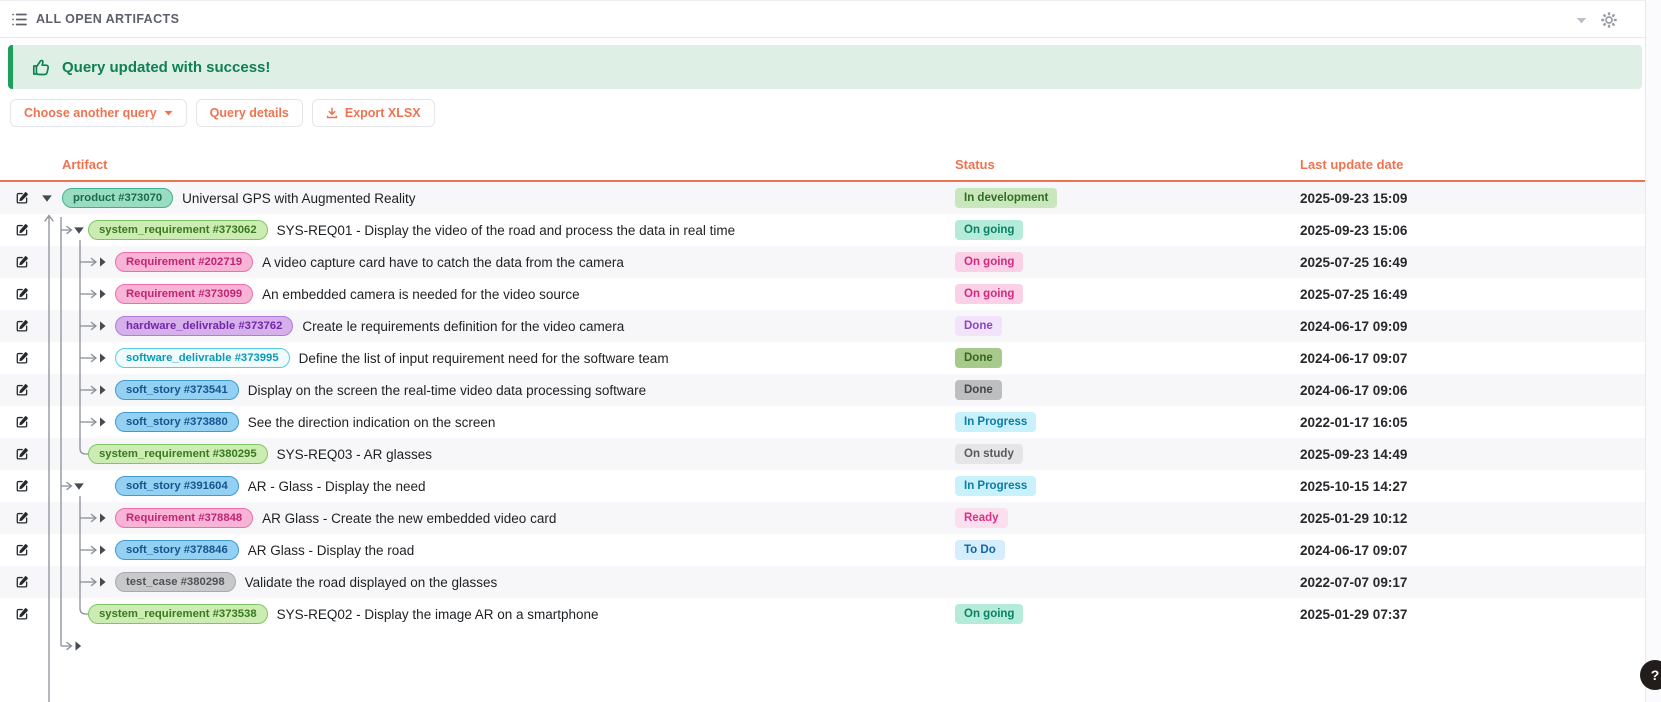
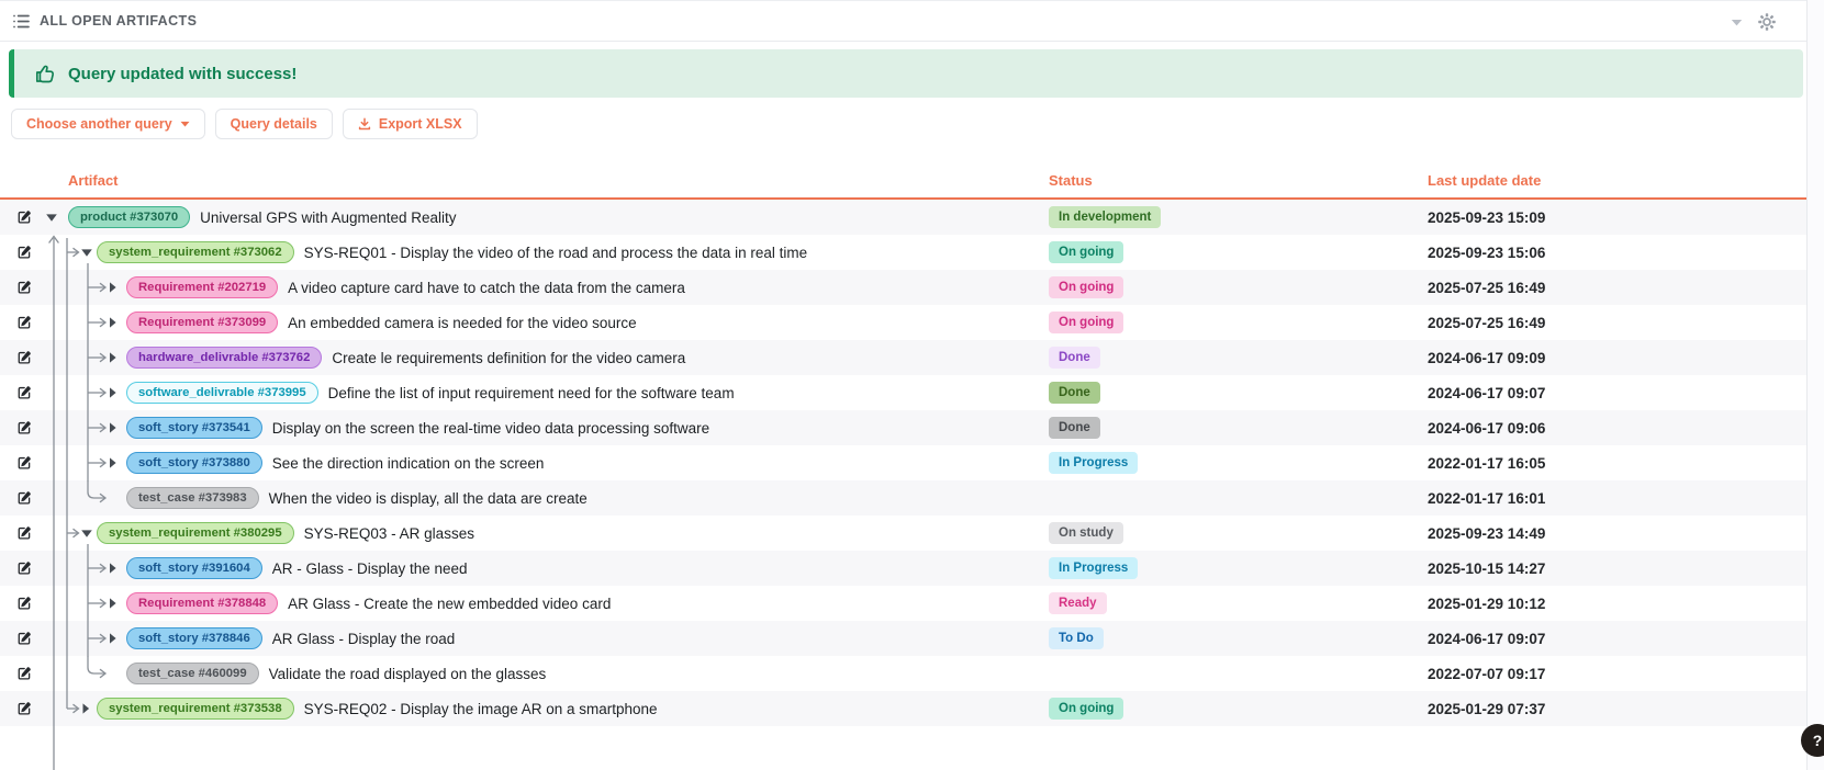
  ALL OPEN ARTIFACTS
  Query updated with success!
  Choose another query
  Query details
  Export XLSX
  Artifact
  Status
  Last update date
  product #373070
  Universal GPS with Augmented Reality
  In development
  2025-09-23 15:09
  system_requirement #373062
  SYS-REQ01 - Display the video of the road and process the data in real time
  On going
  2025-09-23 15:06
  Requirement #202719
  A video capture card have to catch the data from the camera
  On going
  2025-07-25 16:49
  Requirement #373099
  An embedded camera is needed for the video source
  On going
  2025-07-25 16:49
  hardware_delivrable #373762
  Create le requirements definition for the video camera
  Done
  2024-06-17 09:09
  software_delivrable #373995
  Define the list of input requirement need for the software team
  Done
  2024-06-17 09:07
  soft_story #373541
  Display on the screen the real-time video data processing software
  Done
  2024-06-17 09:06
  soft_story #373880
  See the direction indication on the screen
  In Progress
  2022-01-17 16:05
+ test_case #373983
+ When the video is display, all the data are create
+ 2022-01-17 16:01
  system_requirement #380295
  SYS-REQ03 - AR glasses
  On study
  2025-09-23 14:49
  soft_story #391604
  AR - Glass - Display the need
  In Progress
  2025-10-15 14:27
  Requirement #378848
  AR Glass - Create the new embedded video card
  Ready
  2025-01-29 10:12
  soft_story #378846
  AR Glass - Display the road
  To Do
  2024-06-17 09:07
- test_case #380298
+ test_case #460099
  Validate the road displayed on the glasses
  2022-07-07 09:17
  system_requirement #373538
  SYS-REQ02 - Display the image AR on a smartphone
  On going
  2025-01-29 07:37
  ?
